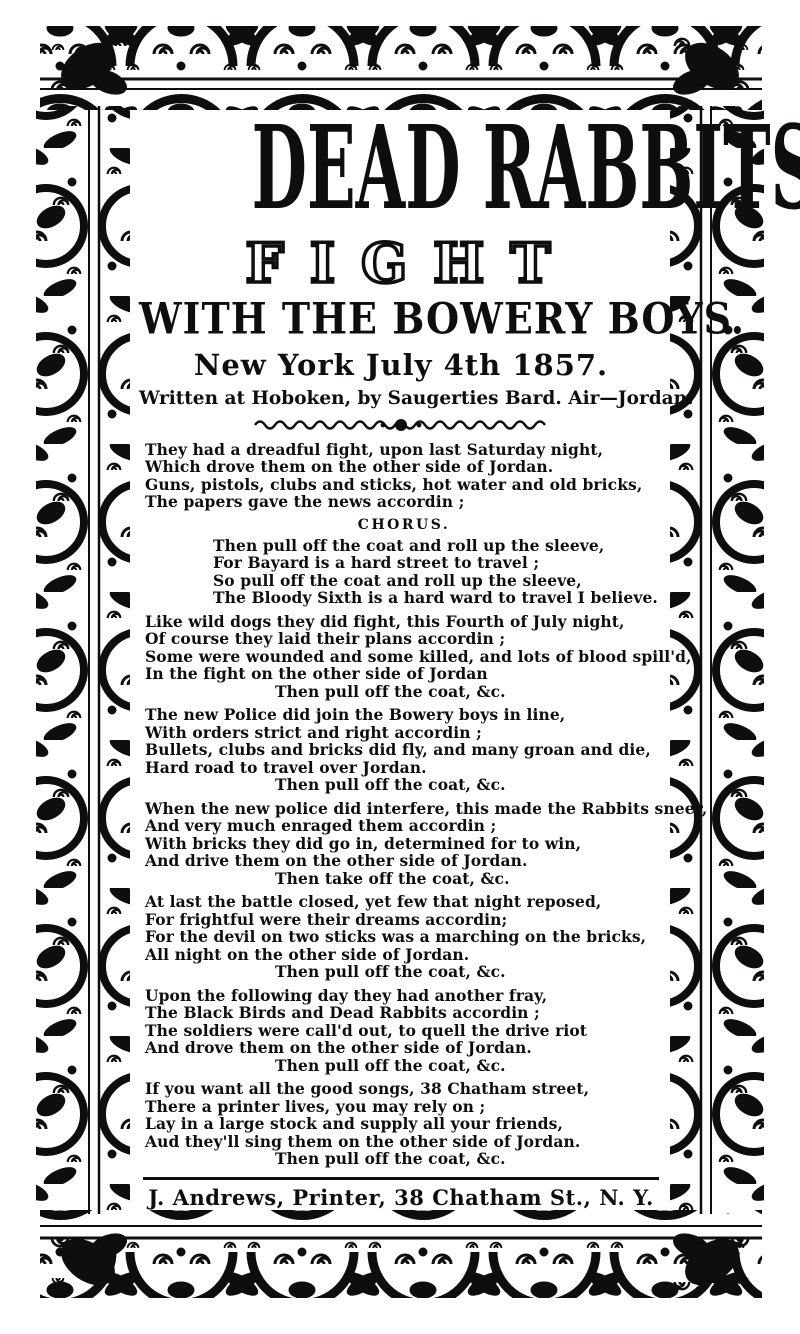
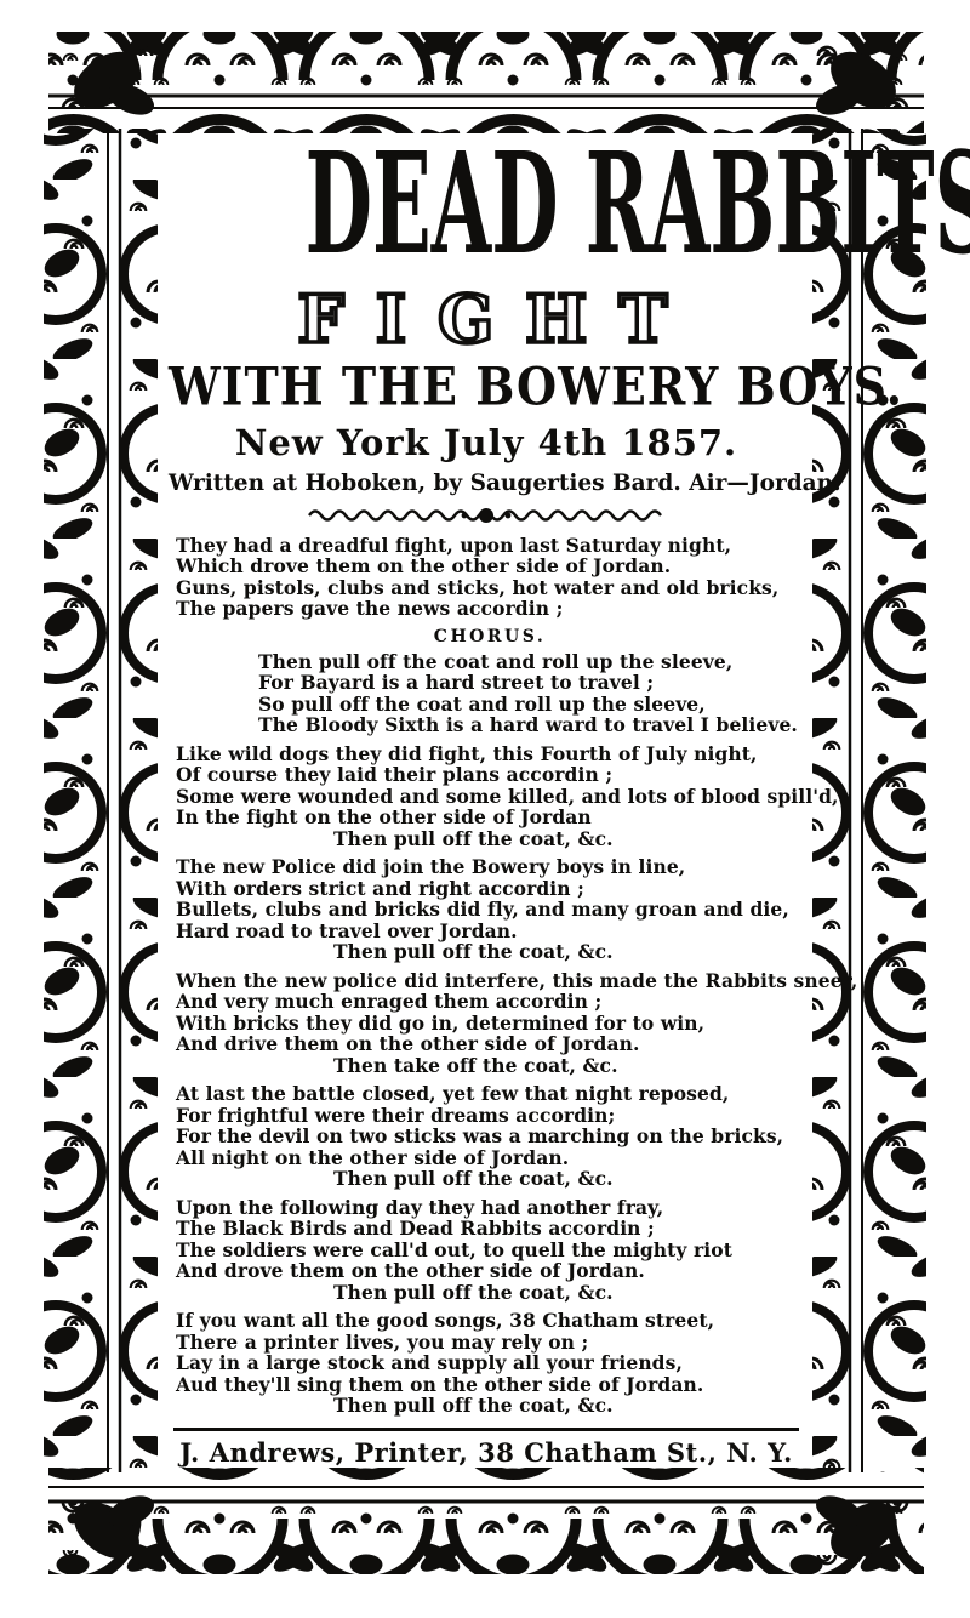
  DEAD RABBITS
  FIGHT
  WITH THE BOWERY BOYS.
  New York July 4th 1857.
  Written at Hoboken, by Saugerties Bard. Air—Jordan.
  They had a dreadful fight, upon last Saturday night,
  Which drove them on the other side of Jordan.
  Guns, pistols, clubs and sticks, hot water and old bricks,
  The papers gave the news accordin ;
  CHORUS.
  Then pull off the coat and roll up the sleeve,
  For Bayard is a hard street to travel ;
  So pull off the coat and roll up the sleeve,
  The Bloody Sixth is a hard ward to travel I believe.
  Like wild dogs they did fight, this Fourth of July night,
  Of course they laid their plans accordin ;
  Some were wounded and some killed, and lots of blood spill'd,
  In the fight on the other side of Jordan
  Then pull off the coat, &c.
  The new Police did join the Bowery boys in line,
  With orders strict and right accordin ;
  Bullets, clubs and bricks did fly, and many groan and die,
  Hard road to travel over Jordan.
  Then pull off the coat, &c.
  When the new police did interfere, this made the Rabbits sneer,
  And very much enraged them accordin ;
  With bricks they did go in, determined for to win,
  And drive them on the other side of Jordan.
  Then take off the coat, &c.
  At last the battle closed, yet few that night reposed,
  For frightful were their dreams accordin;
  For the devil on two sticks was a marching on the bricks,
  All night on the other side of Jordan.
  Then pull off the coat, &c.
  Upon the following day they had another fray,
  The Black Birds and Dead Rabbits accordin ;
- The soldiers were call'd out, to quell the drive riot
+ The soldiers were call'd out, to quell the mighty riot
  And drove them on the other side of Jordan.
  Then pull off the coat, &c.
  If you want all the good songs, 38 Chatham street,
  There a printer lives, you may rely on ;
  Lay in a large stock and supply all your friends,
  Aud they'll sing them on the other side of Jordan.
  Then pull off the coat, &c.
  J. Andrews, Printer, 38 Chatham St., N. Y.
